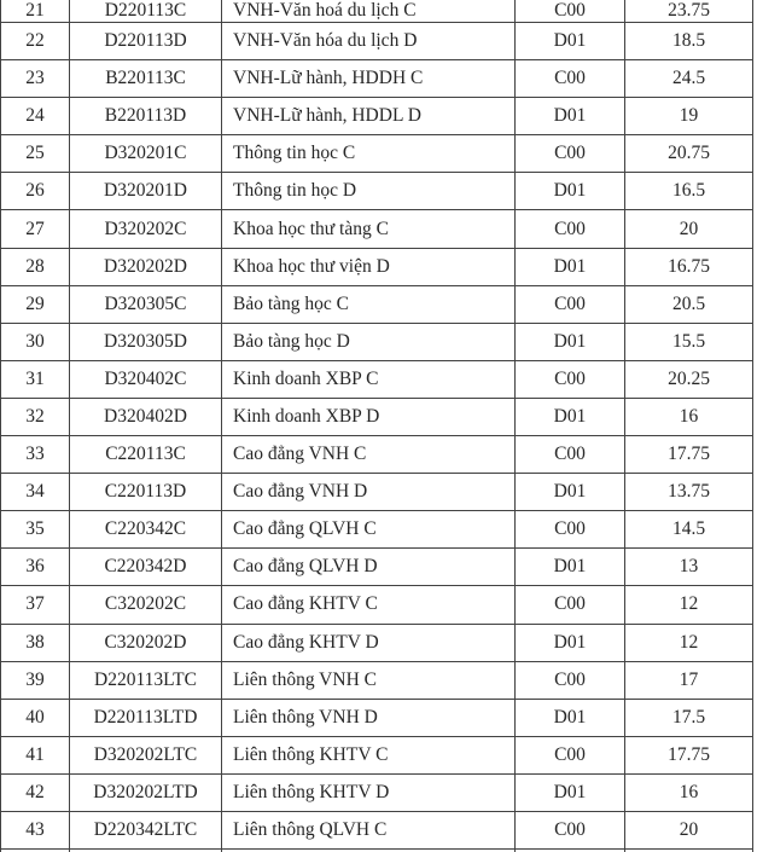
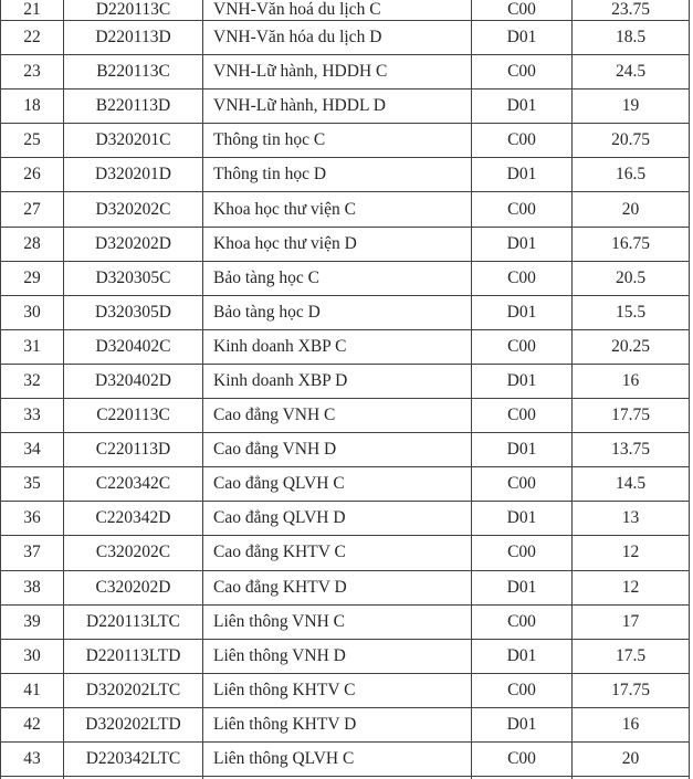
  21	D220113C	VNH-Văn hoá du lịch C	C00	23.75
  22	D220113D	VNH-Văn hóa du lịch D	D01	18.5
  23	B220113C	VNH-Lữ hành, HDDH C	C00	24.5
- 24	B220113D	VNH-Lữ hành, HDDL D	D01	19
+ 18	B220113D	VNH-Lữ hành, HDDL D	D01	19
  25	D320201C	Thông tin học C	C00	20.75
  26	D320201D	Thông tin học D	D01	16.5
- 27	D320202C	Khoa học thư tàng C	C00	20
+ 27	D320202C	Khoa học thư viện C	C00	20
  28	D320202D	Khoa học thư viện D	D01	16.75
  29	D320305C	Bảo tàng học C	C00	20.5
  30	D320305D	Bảo tàng học D	D01	15.5
  31	D320402C	Kinh doanh XBP C	C00	20.25
  32	D320402D	Kinh doanh XBP D	D01	16
  33	C220113C	Cao đẳng VNH C	C00	17.75
  34	C220113D	Cao đẳng VNH D	D01	13.75
  35	C220342C	Cao đẳng QLVH C	C00	14.5
  36	C220342D	Cao đẳng QLVH D	D01	13
  37	C320202C	Cao đẳng KHTV C	C00	12
  38	C320202D	Cao đẳng KHTV D	D01	12
  39	D220113LTC	Liên thông VNH C	C00	17
- 40	D220113LTD	Liên thông VNH D	D01	17.5
+ 30	D220113LTD	Liên thông VNH D	D01	17.5
  41	D320202LTC	Liên thông KHTV C	C00	17.75
  42	D320202LTD	Liên thông KHTV D	D01	16
  43	D220342LTC	Liên thông QLVH C	C00	20
